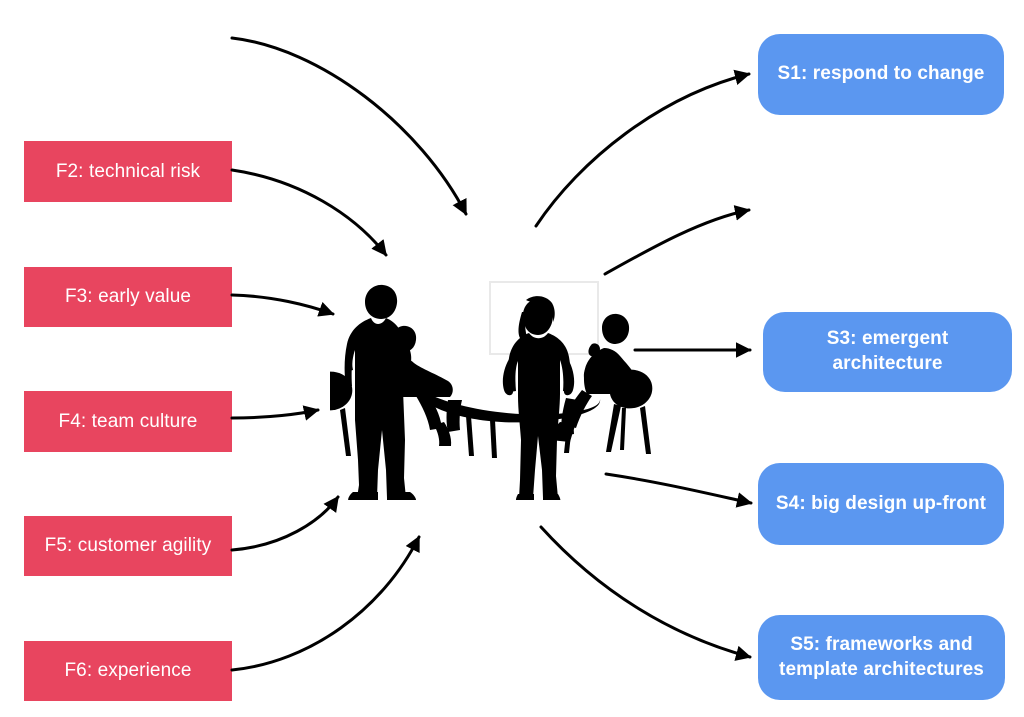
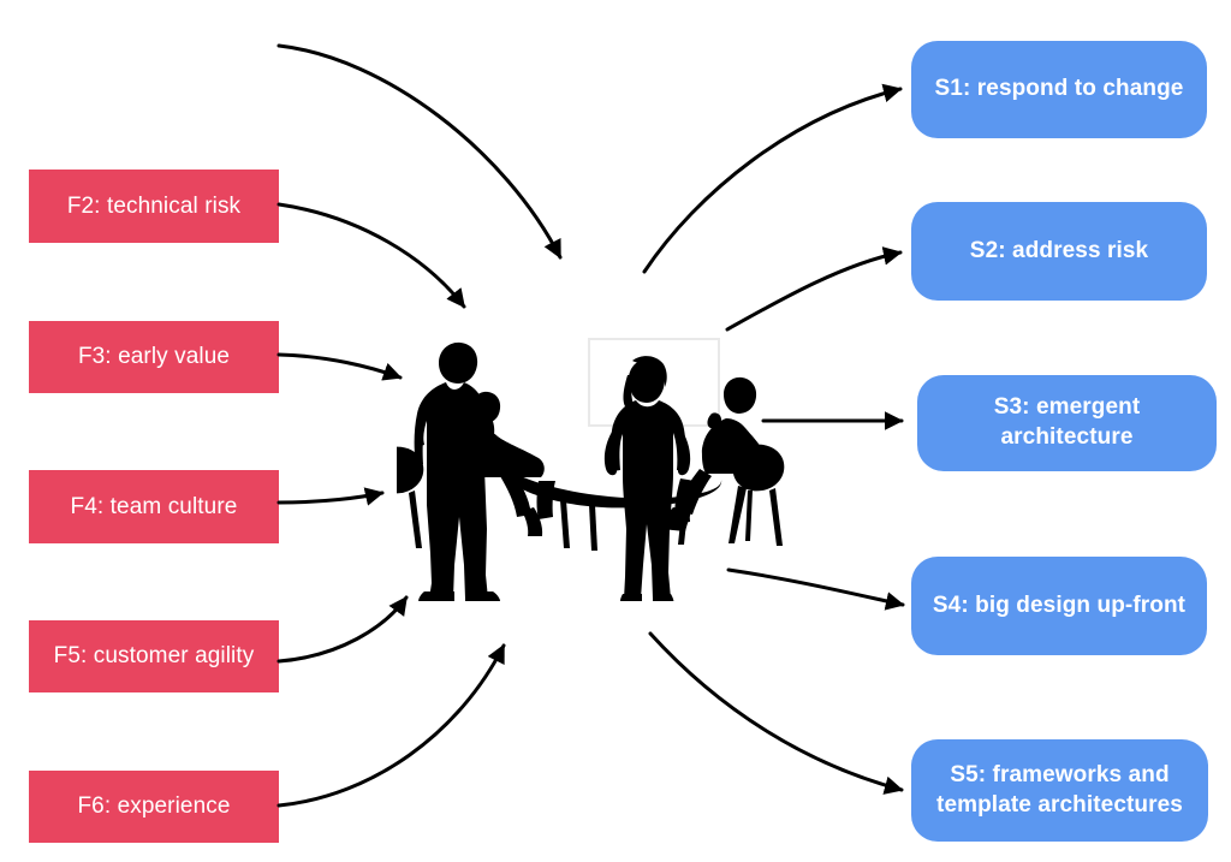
  F2: technical risk
  F3: early value
  F4: team culture
  F5: customer agility
  F6: experience
  S1: respond to change
+ S2: address risk
  S3: emergent architecture
  S4: big design up-front
  S5: frameworks and template architectures
